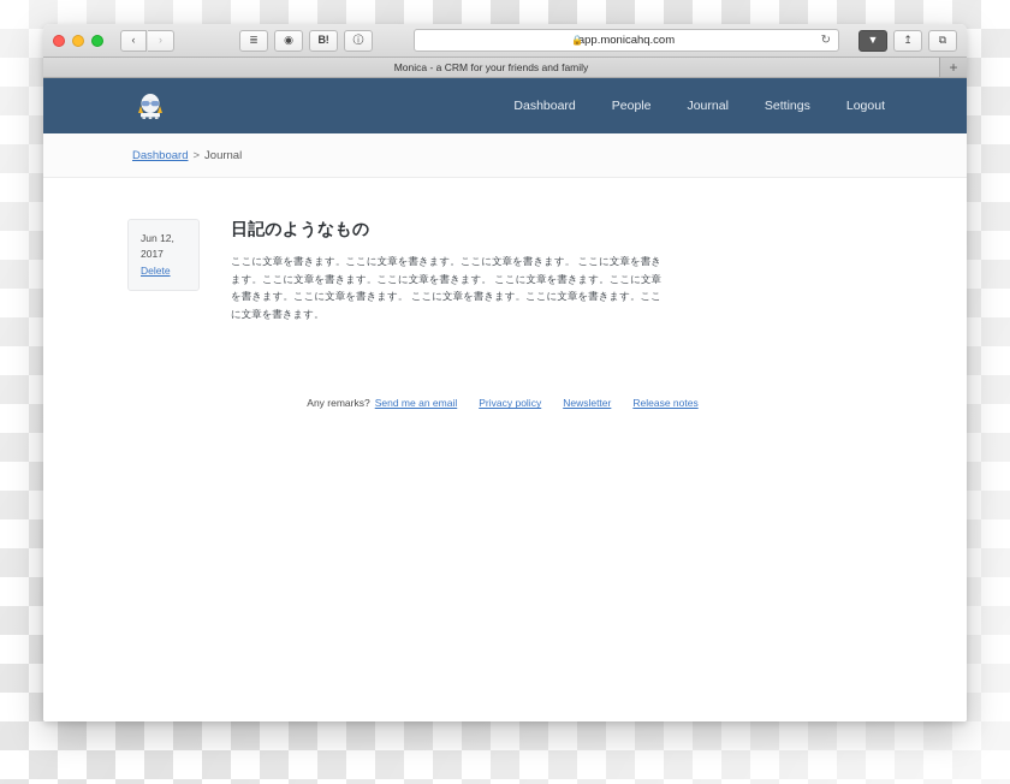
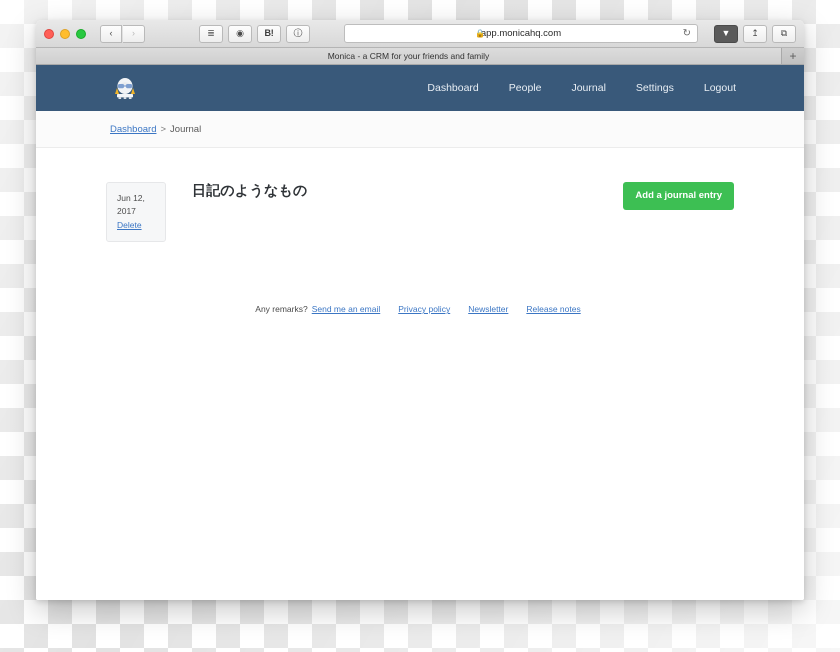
  ‹
  ›
  ≣
  ◉
  B!
  ⓘ
  🔒
  app.monicahq.com
  ↻
  ▼
  ↥
  ⧉
  Monica - a CRM for your friends and family
  +
  Dashboard
  People
  Journal
  Settings
  Logout
  Dashboard > Journal
+ Add a journal entry
  Jun 12,
  2017
  Delete
  日記のようなもの
- ここに文章を書きます。ここに文章を書きます。ここに文章を書きます。 ここに文章を書きます。ここに文章を書きます。ここに文章を書きます。 ここに文章を書きます。ここに文章を書きます。ここに文章を書きます。 ここに文章を書きます。ここに文章を書きます。ここに文章を書きます。
  Any remarks? Send me an email Privacy policy Newsletter Release notes
